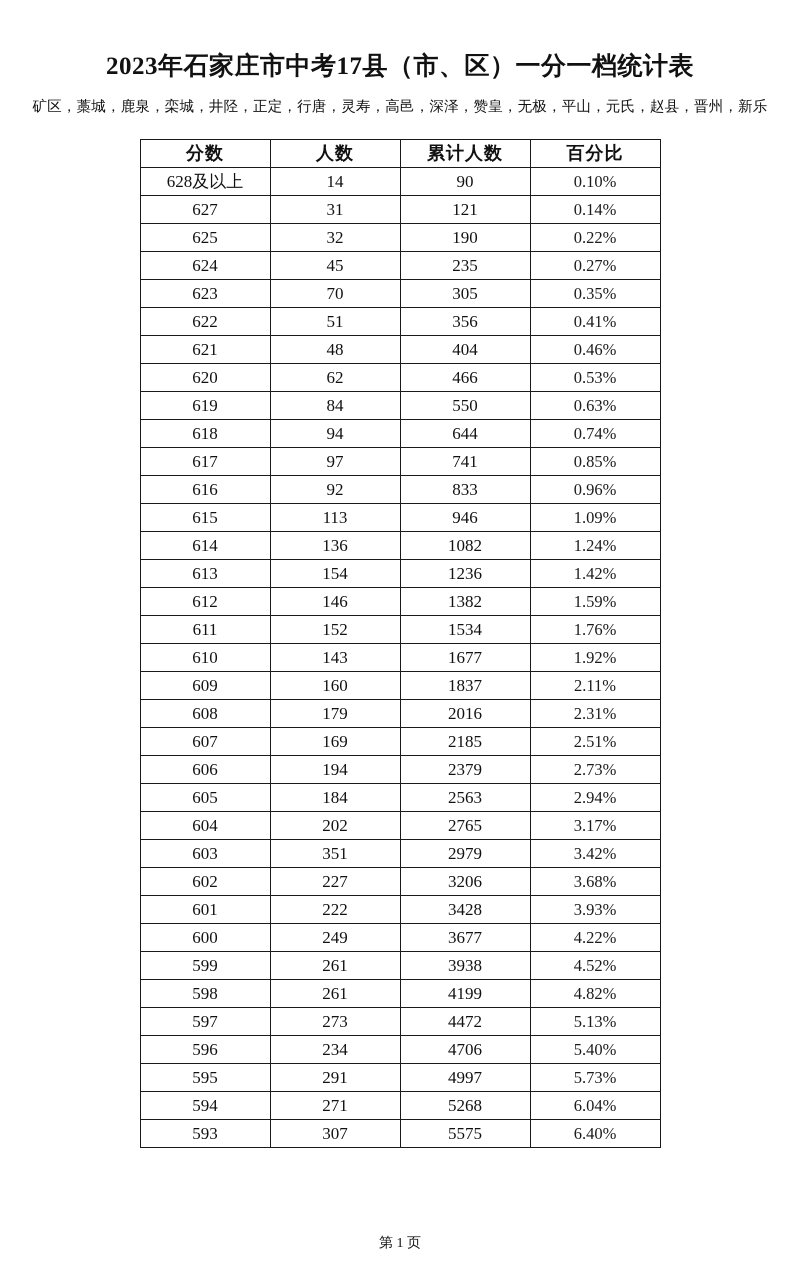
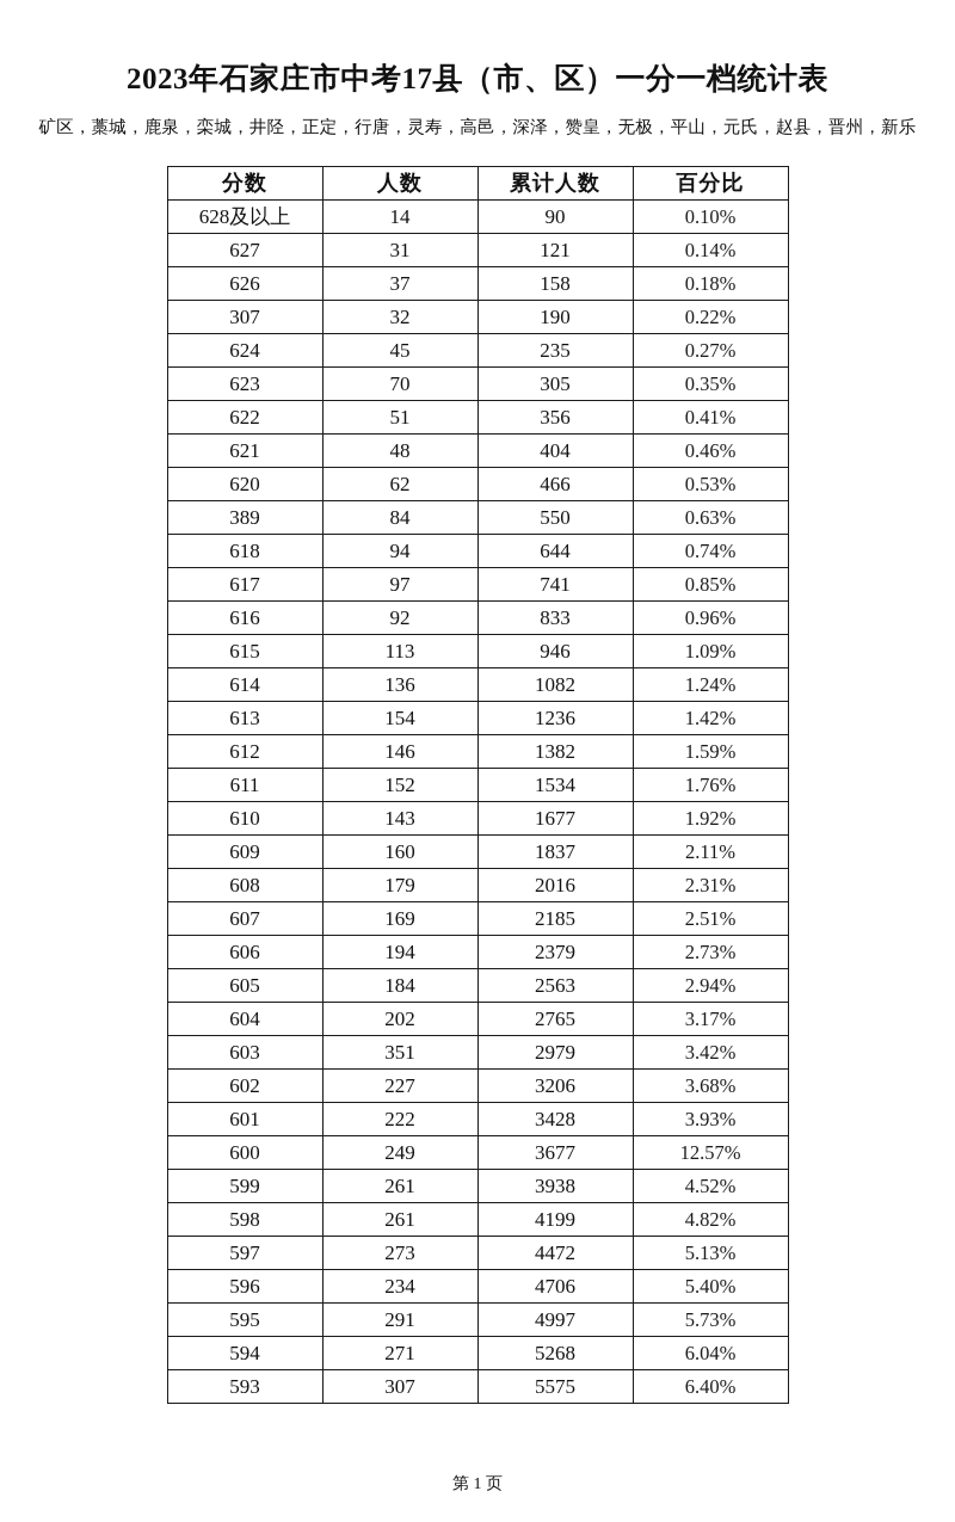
  2023年石家庄市中考17县（市、区）一分一档统计表
  矿区，藁城，鹿泉，栾城，井陉，正定，行唐，灵寿，高邑，深泽，赞皇，无极，平山，元氏，赵县，晋州，新乐
  分数	人数	累计人数	百分比
  628及以上	14	90	0.10%
  627	31	121	0.14%
+ 626	37	158	0.18%
- 625	32	190	0.22%
+ 307	32	190	0.22%
  624	45	235	0.27%
  623	70	305	0.35%
  622	51	356	0.41%
  621	48	404	0.46%
  620	62	466	0.53%
- 619	84	550	0.63%
+ 389	84	550	0.63%
  618	94	644	0.74%
  617	97	741	0.85%
  616	92	833	0.96%
  615	113	946	1.09%
  614	136	1082	1.24%
  613	154	1236	1.42%
  612	146	1382	1.59%
  611	152	1534	1.76%
  610	143	1677	1.92%
  609	160	1837	2.11%
  608	179	2016	2.31%
  607	169	2185	2.51%
  606	194	2379	2.73%
  605	184	2563	2.94%
  604	202	2765	3.17%
  603	351	2979	3.42%
  602	227	3206	3.68%
  601	222	3428	3.93%
- 600	249	3677	4.22%
+ 600	249	3677	12.57%
  599	261	3938	4.52%
  598	261	4199	4.82%
  597	273	4472	5.13%
  596	234	4706	5.40%
  595	291	4997	5.73%
  594	271	5268	6.04%
  593	307	5575	6.40%
  第 1 页
